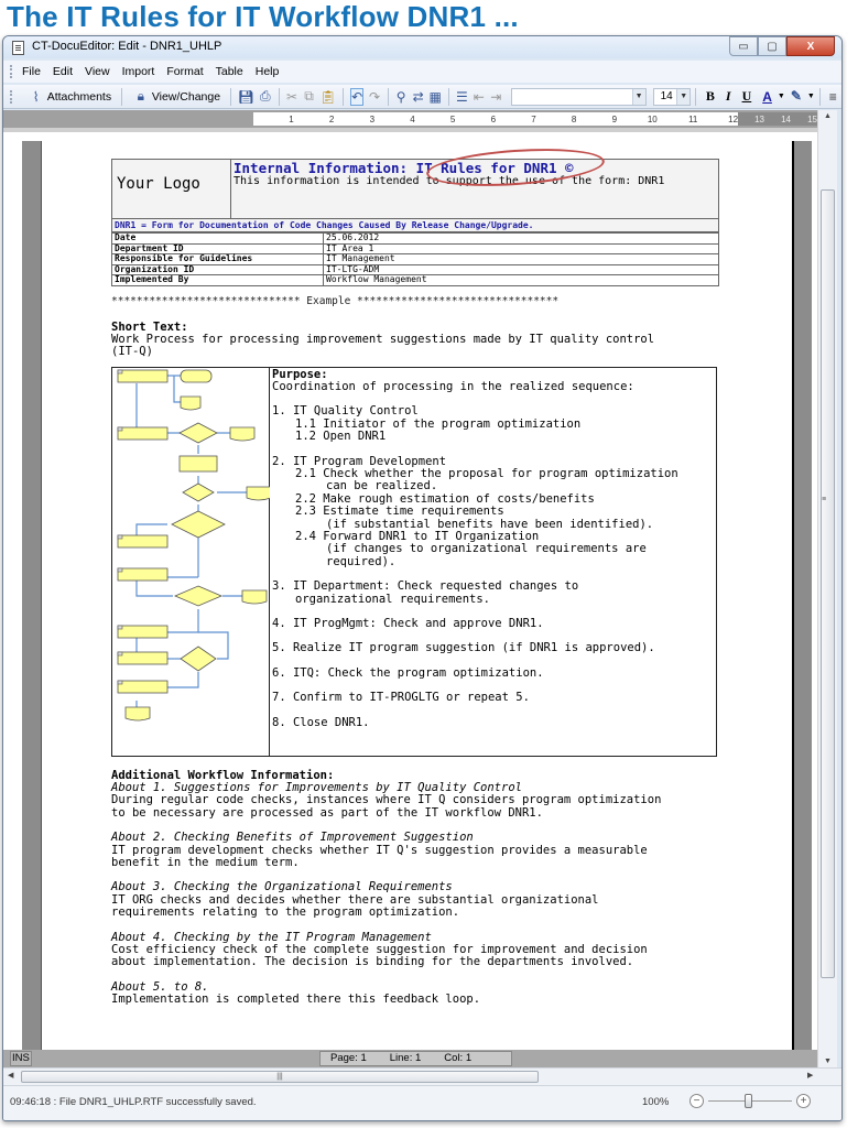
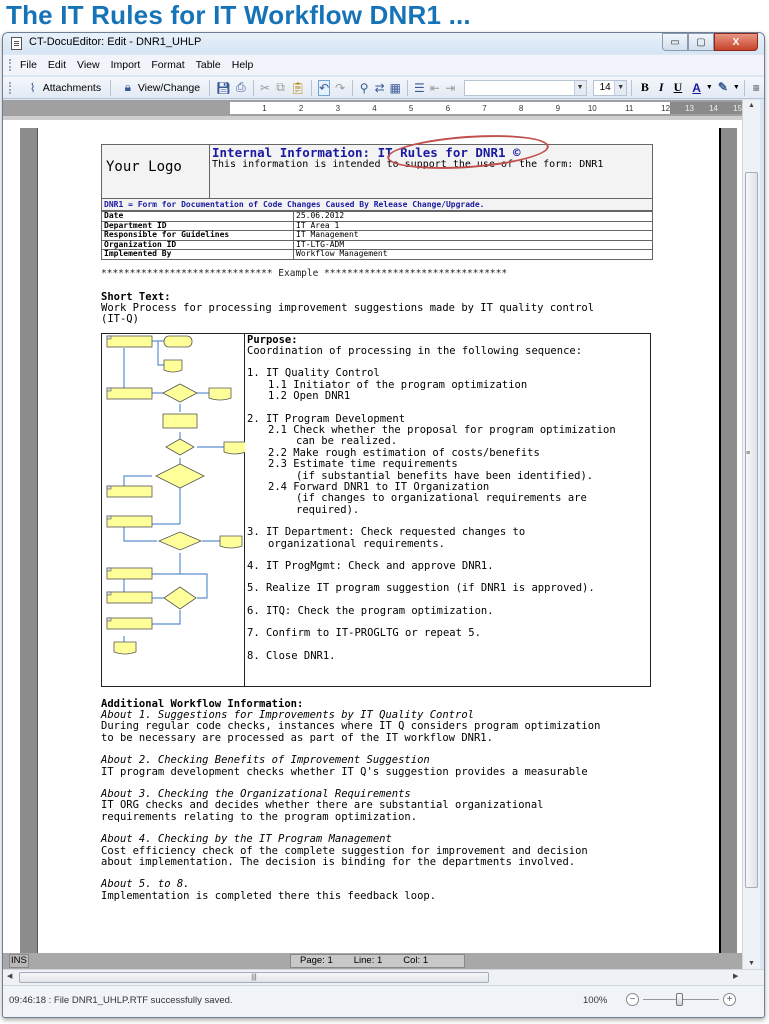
  The IT Rules for IT Workflow DNR1 ...
  CT-DocuEditor: Edit - DNR1_UHLP
  ▭
  ▢
  X
  File
  Edit
  View
  Import
  Format
  Table
  Help
  ⌇
  Attachments
  🔒︎
  View/Change
  💾︎
  ⎙
  ✂
  ⧉
  📋︎
  ↶
  ↷
  ⚲
  ⇄
  ▦
  ☰
  ⇤
  ⇥
  14
  B
  I
  U
  A
  ✎
  ≡
  1
  2
  3
  4
  5
  6
  7
  8
  9
  10
  11
  12
  13
  14
  15
  Your Logo	Internal Information: IT Rules for DNR1 © This information is intended to support the use of the form: DNR1
  DNR1 = Form for Documentation of Code Changes Caused By Release Change/Upgrade.
  Date	25.06.2012
  Department ID	IT Area 1
  Responsible for Guidelines	IT Management
  Organization ID	IT-LTG-ADM
  Implemented By	Workflow Management
  ****************************** Example ********************************
  Short Text:
  Work Process for processing improvement suggestions made by IT quality control
  (IT-Q)
  Purpose:
- Coordination of processing in the realized sequence:
+ Coordination of processing in the following sequence:
  1. IT Quality Control
  1.1 Initiator of the program optimization
  1.2 Open DNR1
  2. IT Program Development
  2.1 Check whether the proposal for program optimization
  can be realized.
  2.2 Make rough estimation of costs/benefits
  2.3 Estimate time requirements
  (if substantial benefits have been identified).
  2.4 Forward DNR1 to IT Organization
  (if changes to organizational requirements are
  required).
  3. IT Department: Check requested changes to
  organizational requirements.
  4. IT ProgMgmt: Check and approve DNR1.
  5. Realize IT program suggestion (if DNR1 is approved).
  6. ITQ: Check the program optimization.
  7. Confirm to IT-PROGLTG or repeat 5.
  8. Close DNR1.
  Additional Workflow Information:
  About 1. Suggestions for Improvements by IT Quality Control
  During regular code checks, instances where IT Q considers program optimization
  to be necessary are processed as part of the IT workflow DNR1.
  About 2. Checking Benefits of Improvement Suggestion
  IT program development checks whether IT Q's suggestion provides a measurable
- benefit in the medium term.
  About 3. Checking the Organizational Requirements
  IT ORG checks and decides whether there are substantial organizational
  requirements relating to the program optimization.
  About 4. Checking by the IT Program Management
  Cost efficiency check of the complete suggestion for improvement and decision
  about implementation. The decision is binding for the departments involved.
  About 5. to 8.
  Implementation is completed there this feedback loop.
  INS
  Page: 1
  Line: 1
  Col: 1
  09:46:18 : File DNR1_UHLP.RTF successfully saved.
  100%
  −
  +
